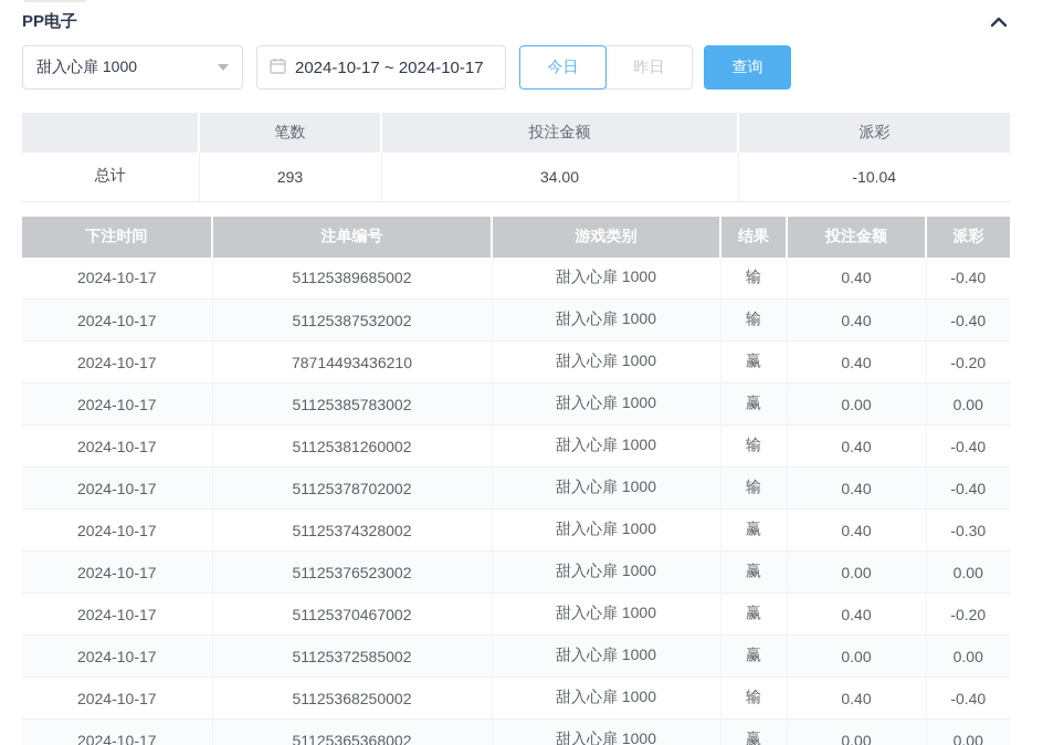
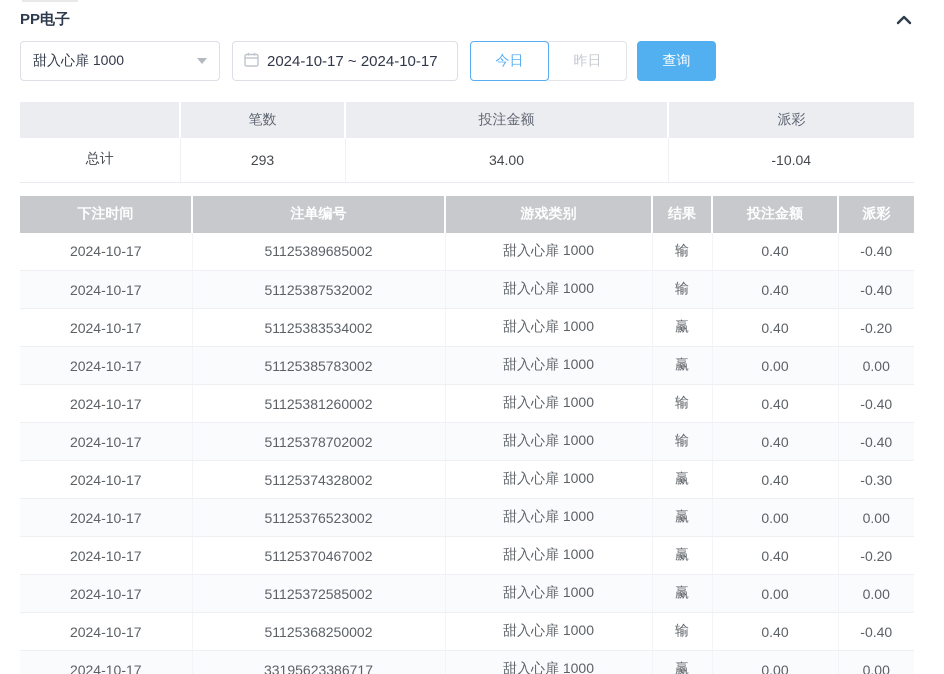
  PP电子
  甜入心扉 1000
  2024-10-17 ~ 2024-10-17
  今日
  昨日
  查询
  	笔数	投注金额	派彩
  总计	293	34.00	-10.04
  下注时间	注单编号	游戏类别	结果	投注金额	派彩
  2024-10-17	51125389685002	甜入心扉 1000	输	0.40	-0.40
  2024-10-17	51125387532002	甜入心扉 1000	输	0.40	-0.40
- 2024-10-17	78714493436210	甜入心扉 1000	赢	0.40	-0.20
+ 2024-10-17	51125383534002	甜入心扉 1000	赢	0.40	-0.20
  2024-10-17	51125385783002	甜入心扉 1000	赢	0.00	0.00
  2024-10-17	51125381260002	甜入心扉 1000	输	0.40	-0.40
  2024-10-17	51125378702002	甜入心扉 1000	输	0.40	-0.40
  2024-10-17	51125374328002	甜入心扉 1000	赢	0.40	-0.30
  2024-10-17	51125376523002	甜入心扉 1000	赢	0.00	0.00
  2024-10-17	51125370467002	甜入心扉 1000	赢	0.40	-0.20
  2024-10-17	51125372585002	甜入心扉 1000	赢	0.00	0.00
  2024-10-17	51125368250002	甜入心扉 1000	输	0.40	-0.40
- 2024-10-17	51125365368002	甜入心扉 1000	赢	0.00	0.00
+ 2024-10-17	33195623386717	甜入心扉 1000	赢	0.00	0.00
